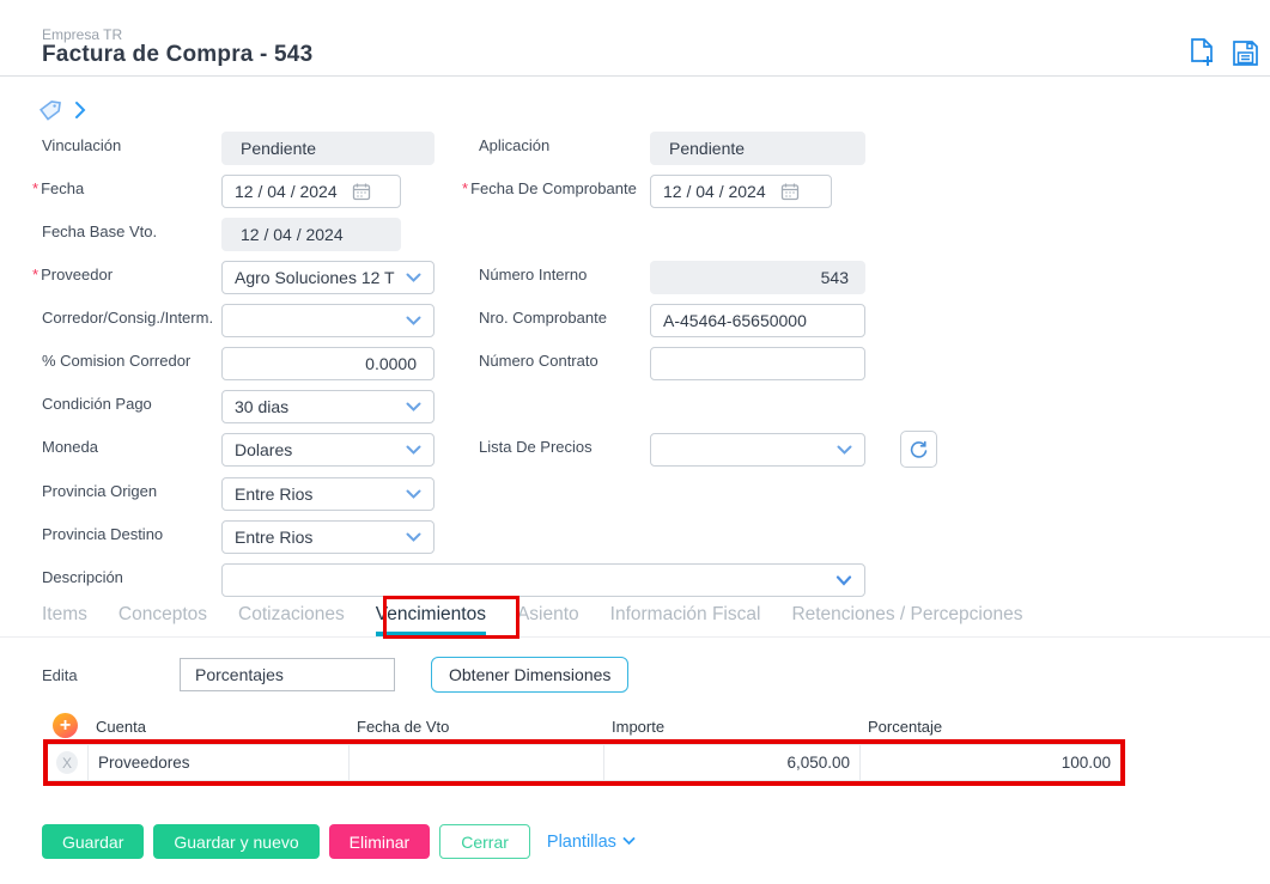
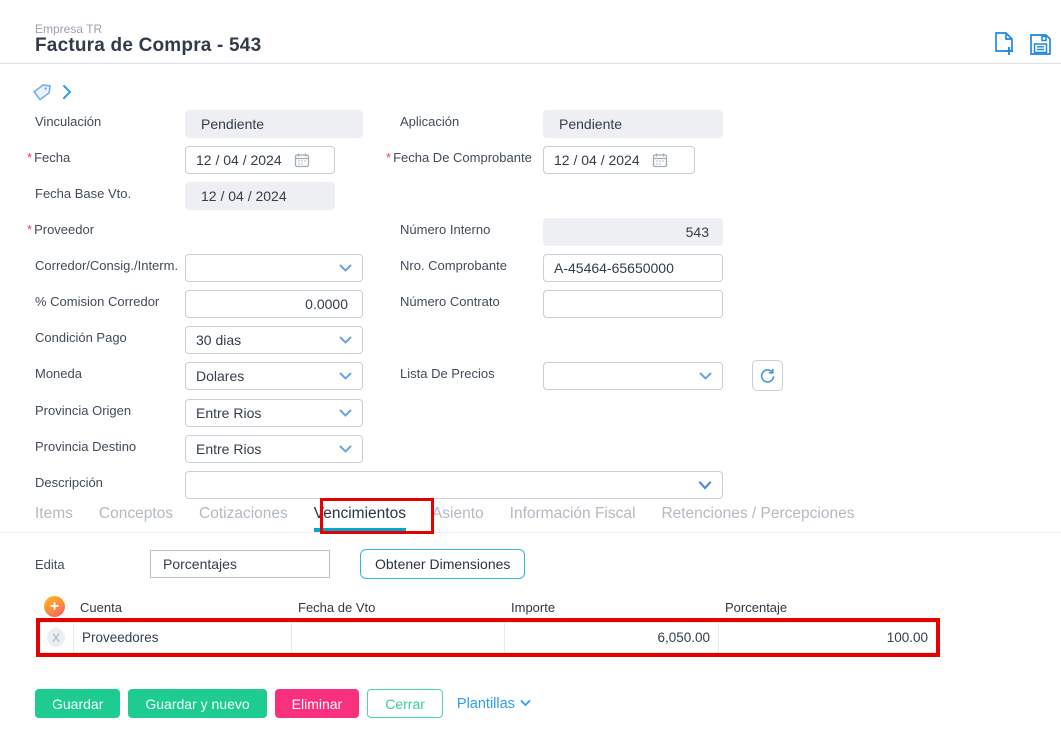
  Empresa TR
  Factura de Compra - 543
  Vinculación
  Pendiente
  *
  Fecha
  12 / 04 / 2024
  Fecha Base Vto.
  12 / 04 / 2024
  *
  Proveedor
- Agro Soluciones 12 T
  Corredor/Consig./Interm.
  % Comision Corredor
  0.0000
  Condición Pago
  30 dias
  Moneda
  Dolares
  Provincia Origen
  Entre Rios
  Provincia Destino
  Entre Rios
  Descripción
  Aplicación
  Pendiente
  *
  Fecha De Comprobante
  12 / 04 / 2024
  Número Interno
  543
  Nro. Comprobante
  A-45464-65650000
  Número Contrato
  Lista De Precios
  Items
  Conceptos
  Cotizaciones
  Vencimientos
  Asiento
  Información Fiscal
  Retenciones / Percepciones
  Edita
  Porcentajes
  Obtener Dimensiones
  +
  Cuenta
  Fecha de Vto
  Importe
  Porcentaje
  X
  Proveedores
  6,050.00
  100.00
  Guardar
  Guardar y nuevo
  Eliminar
  Cerrar
  Plantillas
